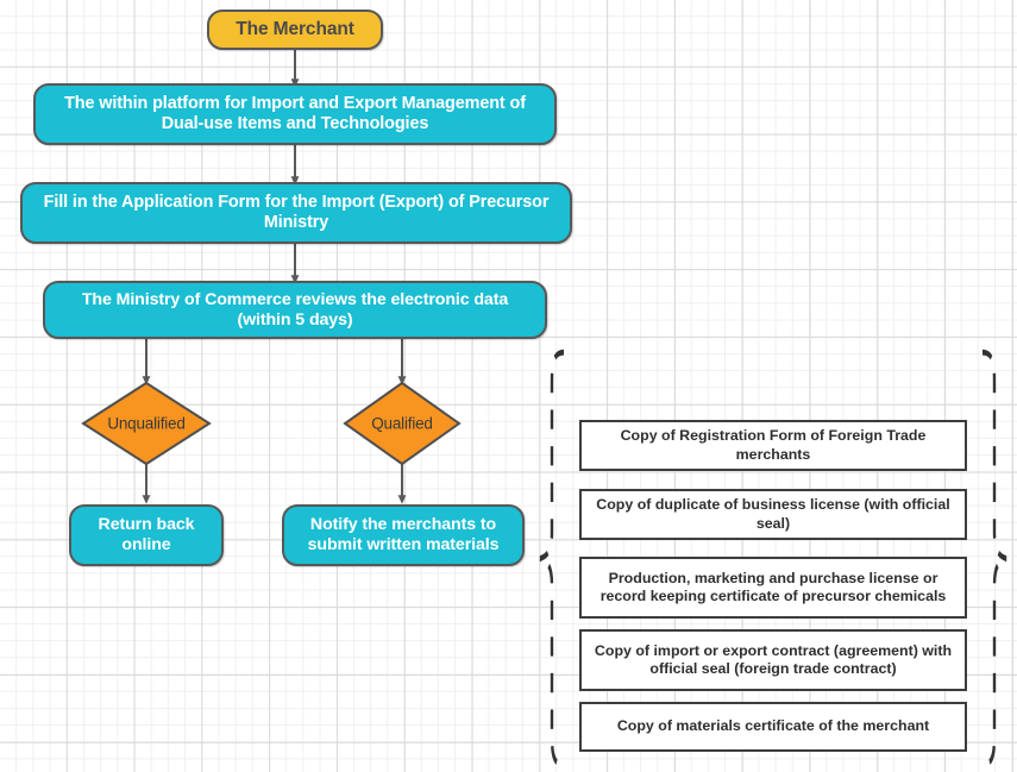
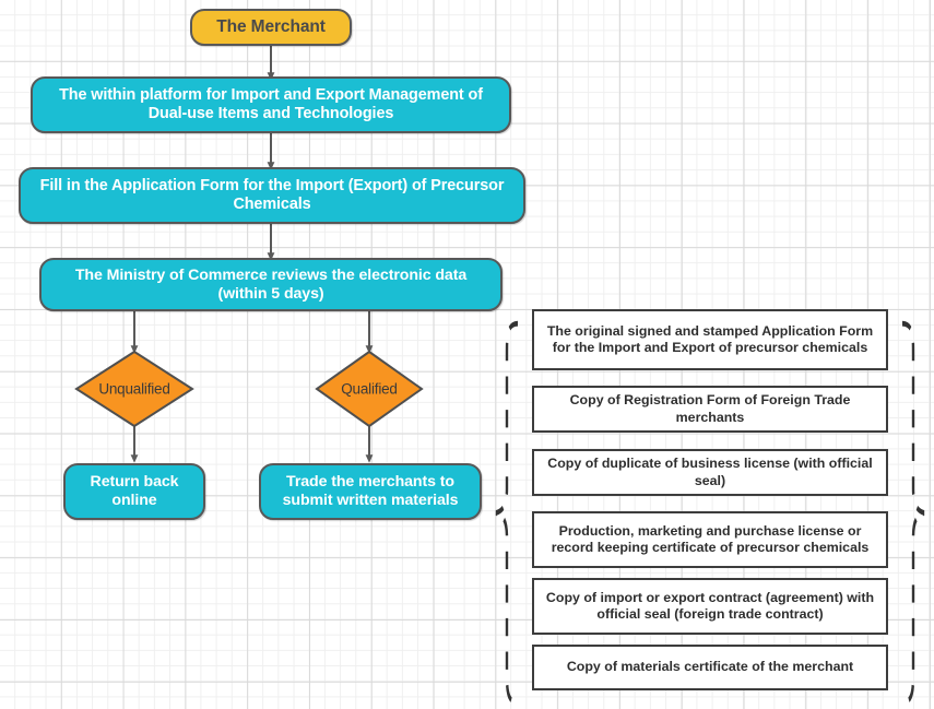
  The Merchant
  The within platform for Import and Export Management of Dual-use Items and Technologies
- Fill in the Application Form for the Import (Export) of Precursor Ministry
+ Fill in the Application Form for the Import (Export) of Precursor Chemicals
  The Ministry of Commerce reviews the electronic data (within 5 days)
  Unqualified
  Qualified
  Return back online
- Notify the merchants to submit written materials
+ Trade the merchants to submit written materials
+ The original signed and stamped Application Form for the Import and Export of precursor chemicals
  Copy of Registration Form of Foreign Trade merchants
  Copy of duplicate of business license (with official seal)
  Production, marketing and purchase license or record keeping certificate of precursor chemicals
  Copy of import or export contract (agreement) with official seal (foreign trade contract)
  Copy of materials certificate of the merchant
